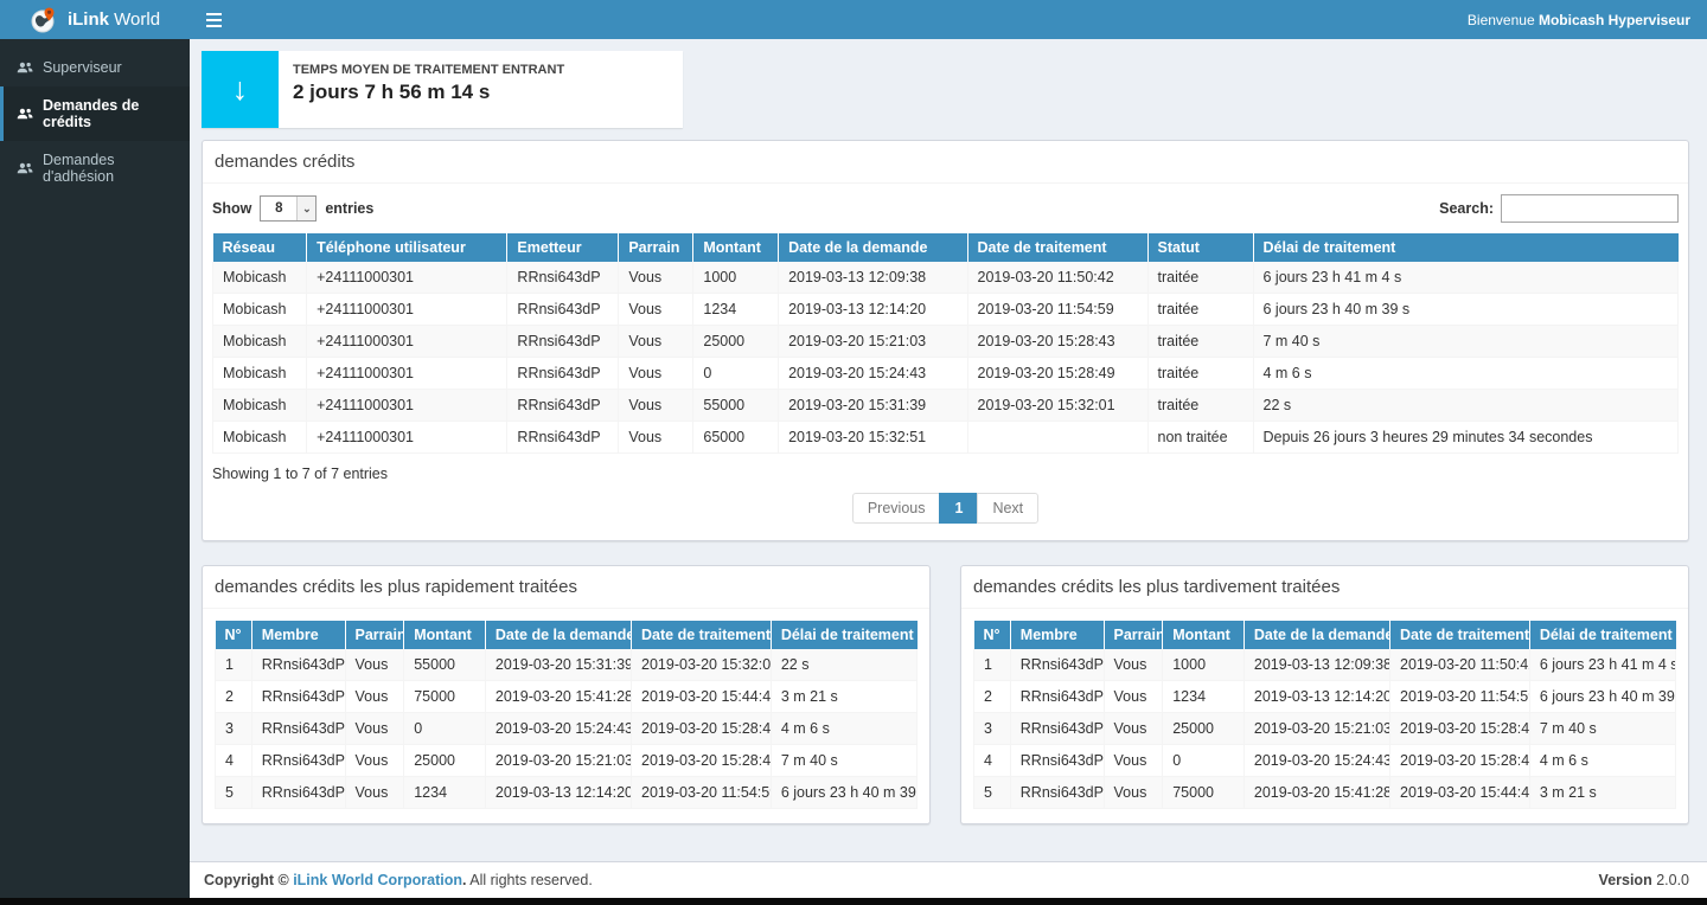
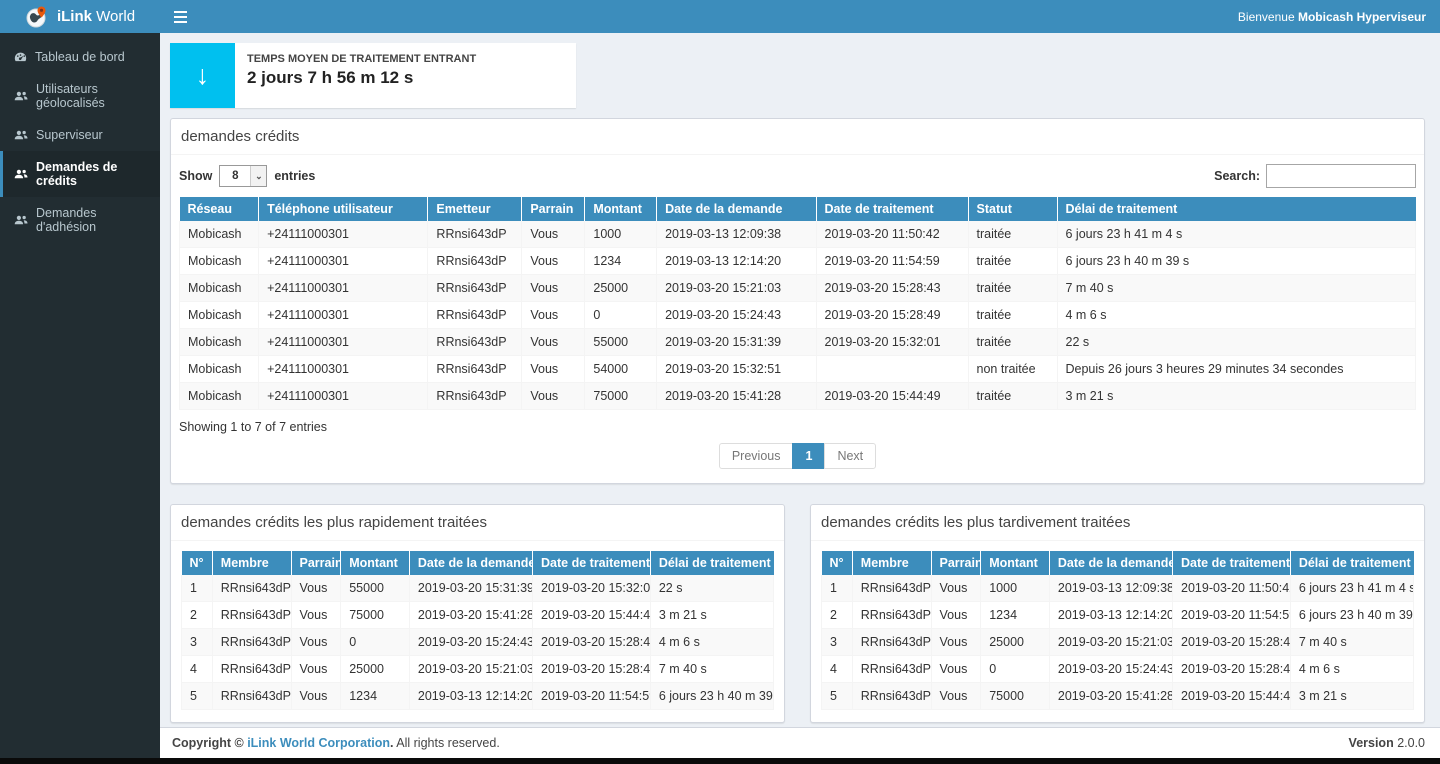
  iLink World
+ Tableau de bord
+ Utilisateurs géolocalisés
  Superviseur
  Demandes de crédits
  Demandes d'adhésion
  Bienvenue Mobicash Hyperviseur
  ↓
  TEMPS MOYEN DE TRAITEMENT ENTRANT
- 2 jours 7 h 56 m 14 s
+ 2 jours 7 h 56 m 12 s
  demandes crédits
  Show
  8
  ⌄
  entries
  Search:
  Réseau	Téléphone utilisateur	Emetteur	Parrain	Montant	Date de la demande	Date de traitement	Statut	Délai de traitement
  Mobicash	+24111000301	RRnsi643dP	Vous	1000	2019-03-13 12:09:38	2019-03-20 11:50:42	traitée	6 jours 23 h 41 m 4 s
  Mobicash	+24111000301	RRnsi643dP	Vous	1234	2019-03-13 12:14:20	2019-03-20 11:54:59	traitée	6 jours 23 h 40 m 39 s
  Mobicash	+24111000301	RRnsi643dP	Vous	25000	2019-03-20 15:21:03	2019-03-20 15:28:43	traitée	7 m 40 s
  Mobicash	+24111000301	RRnsi643dP	Vous	0	2019-03-20 15:24:43	2019-03-20 15:28:49	traitée	4 m 6 s
  Mobicash	+24111000301	RRnsi643dP	Vous	55000	2019-03-20 15:31:39	2019-03-20 15:32:01	traitée	22 s
- Mobicash	+24111000301	RRnsi643dP	Vous	65000	2019-03-20 15:32:51		non traitée	Depuis 26 jours 3 heures 29 minutes 34 secondes
+ Mobicash	+24111000301	RRnsi643dP	Vous	54000	2019-03-20 15:32:51		non traitée	Depuis 26 jours 3 heures 29 minutes 34 secondes
+ Mobicash	+24111000301	RRnsi643dP	Vous	75000	2019-03-20 15:41:28	2019-03-20 15:44:49	traitée	3 m 21 s
  Showing 1 to 7 of 7 entries
  Previous
  1
  Next
  demandes crédits les plus rapidement traitées
  N°	Membre	Parrain	Montant	Date de la demande	Date de traitement	Délai de traitement
  1	RRnsi643dP	Vous	55000	2019-03-20 15:31:39	2019-03-20 15:32:0	22 s
  2	RRnsi643dP	Vous	75000	2019-03-20 15:41:28	2019-03-20 15:44:4	3 m 21 s
  3	RRnsi643dP	Vous	0	2019-03-20 15:24:43	2019-03-20 15:28:4	4 m 6 s
  4	RRnsi643dP	Vous	25000	2019-03-20 15:21:03	2019-03-20 15:28:4	7 m 40 s
  5	RRnsi643dP	Vous	1234	2019-03-13 12:14:20	2019-03-20 11:54:5	6 jours 23 h 40 m 39
  demandes crédits les plus tardivement traitées
  N°	Membre	Parrain	Montant	Date de la demande	Date de traitement	Délai de traitement
  1	RRnsi643dP	Vous	1000	2019-03-13 12:09:38	2019-03-20 11:50:4	6 jours 23 h 41 m 4 s
  2	RRnsi643dP	Vous	1234	2019-03-13 12:14:20	2019-03-20 11:54:5	6 jours 23 h 40 m 39
  3	RRnsi643dP	Vous	25000	2019-03-20 15:21:03	2019-03-20 15:28:4	7 m 40 s
  4	RRnsi643dP	Vous	0	2019-03-20 15:24:43	2019-03-20 15:28:4	4 m 6 s
  5	RRnsi643dP	Vous	75000	2019-03-20 15:41:28	2019-03-20 15:44:4	3 m 21 s
  Copyright © iLink World Corporation. All rights reserved.
  Version 2.0.0
